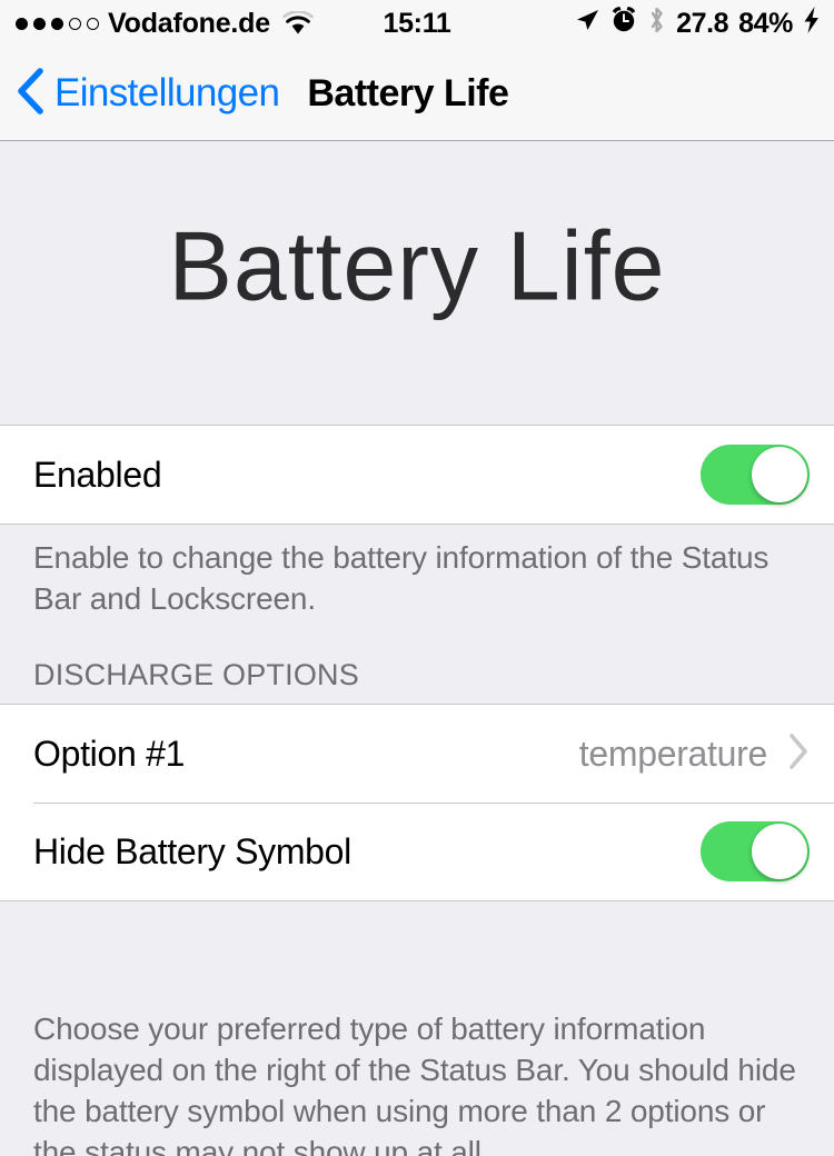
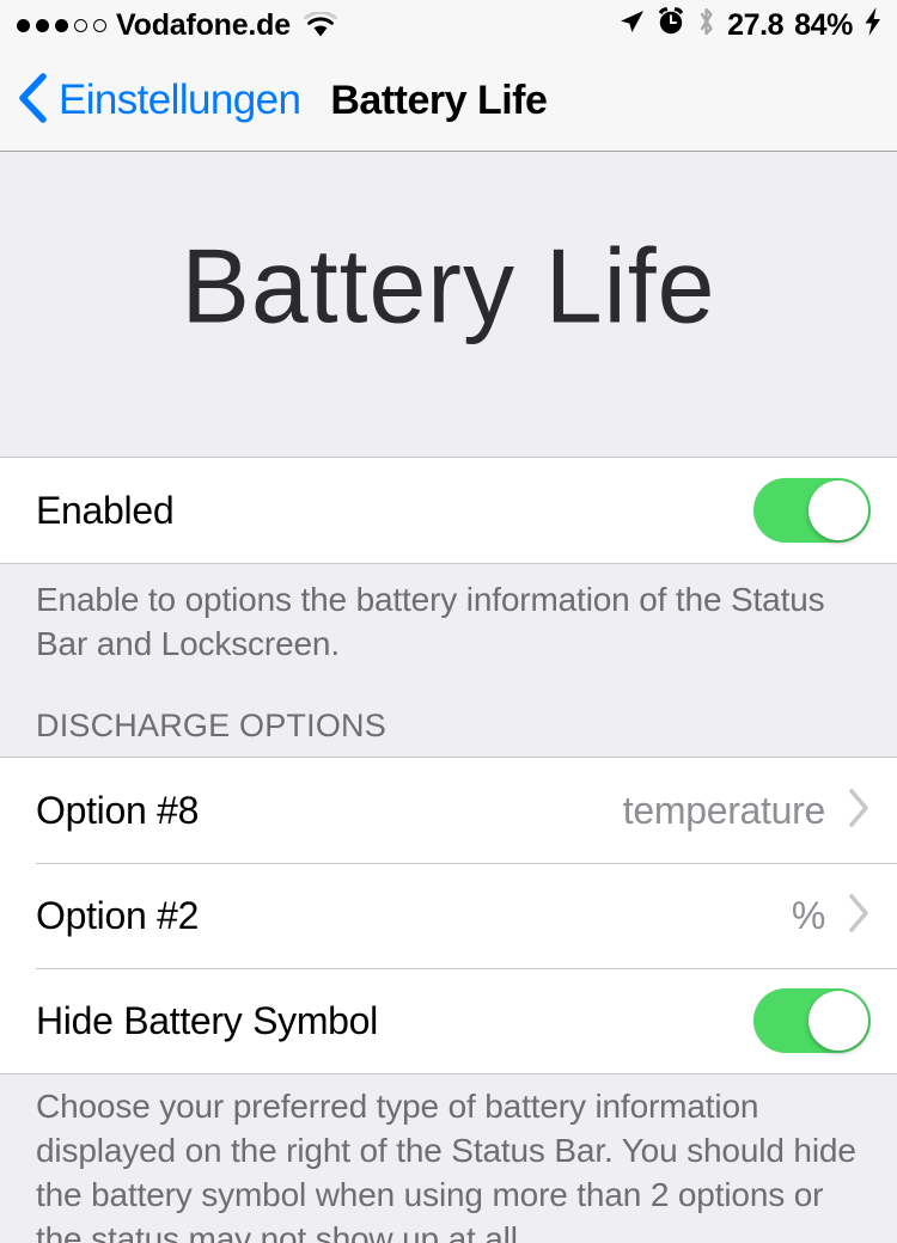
  Vodafone.de
- 15:11
  27.8
  84%
  Einstellungen
  Battery Life
  Battery Life
  Enabled
- Enable to change the battery information of the Status Bar and Lockscreen.
+ Enable to options the battery information of the Status Bar and Lockscreen.
  DISCHARGE OPTIONS
- Option #1
+ Option #8
  temperature
+ Option #2
+ %
  Hide Battery Symbol
  Choose your preferred type of battery information displayed on the right of the Status Bar. You should hide the battery symbol when using more than 2 options or the status may not show up at all.
